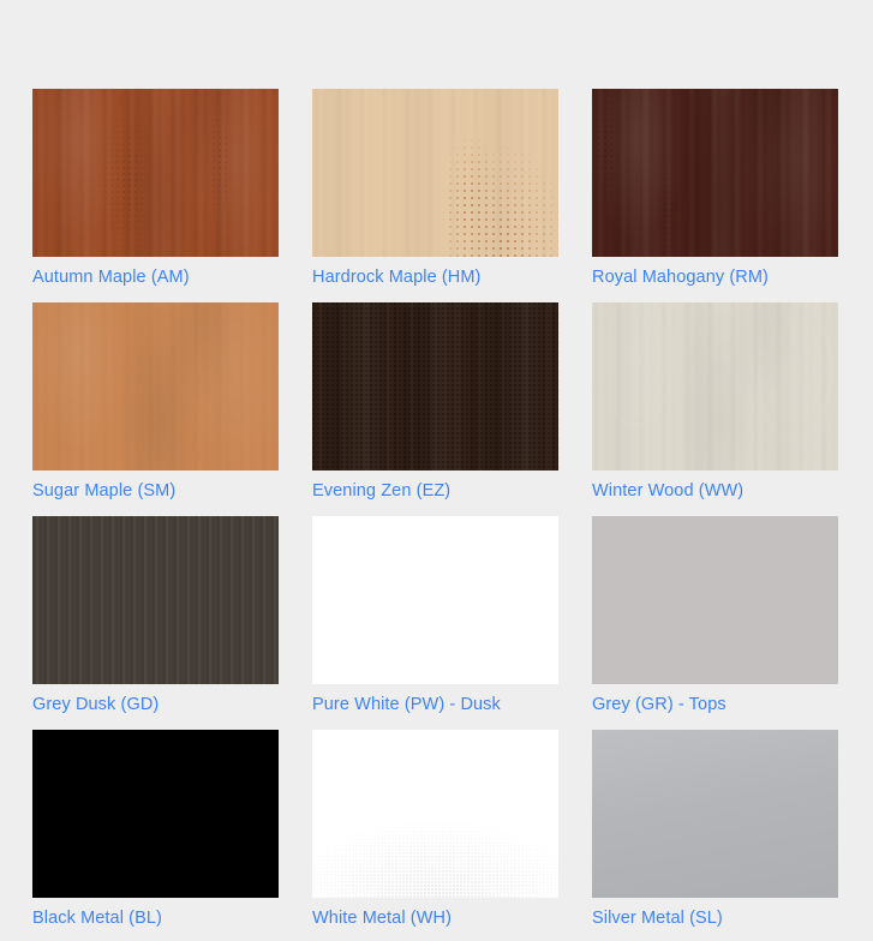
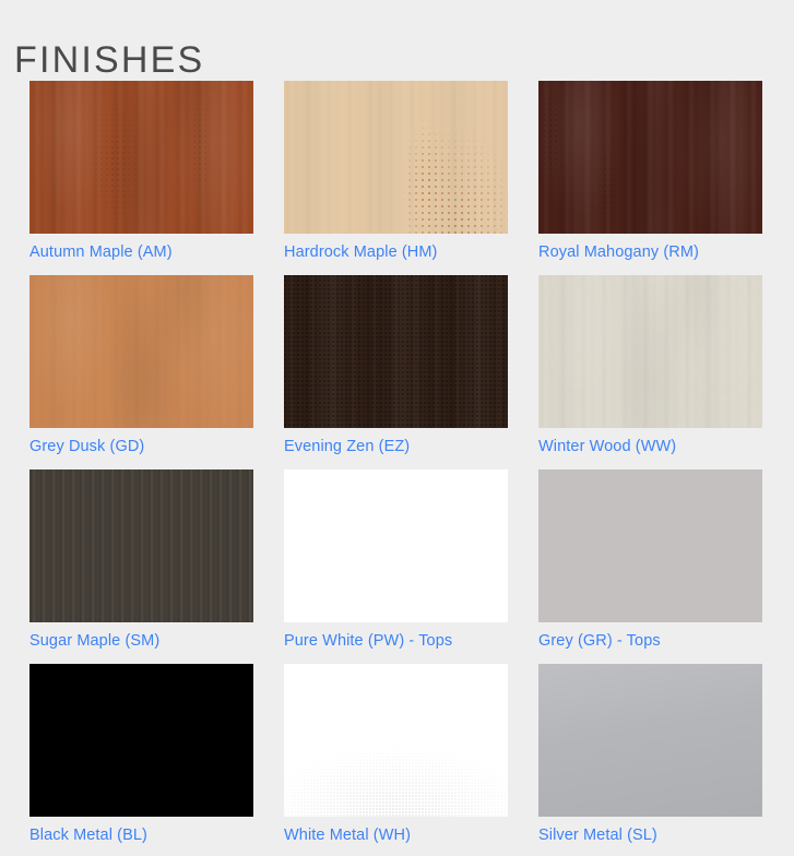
+ FINISHES
  Autumn Maple (AM)
  Hardrock Maple (HM)
  Royal Mahogany (RM)
- Sugar Maple (SM)
+ Grey Dusk (GD)
  Evening Zen (EZ)
  Winter Wood (WW)
- Grey Dusk (GD)
+ Sugar Maple (SM)
- Pure White (PW) - Dusk
+ Pure White (PW) - Tops
  Grey (GR) - Tops
  Black Metal (BL)
  White Metal (WH)
  Silver Metal (SL)
